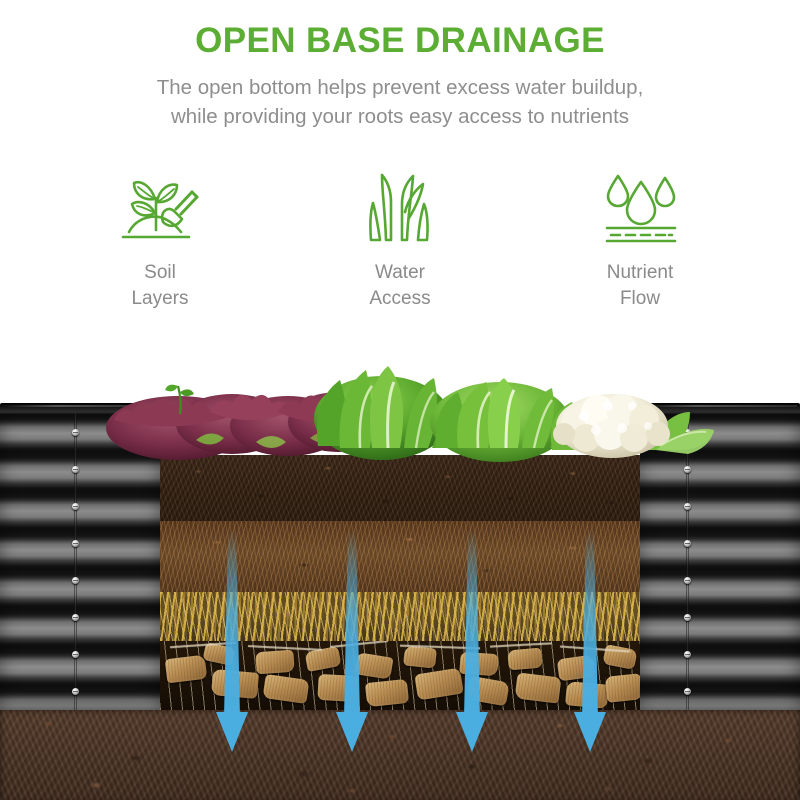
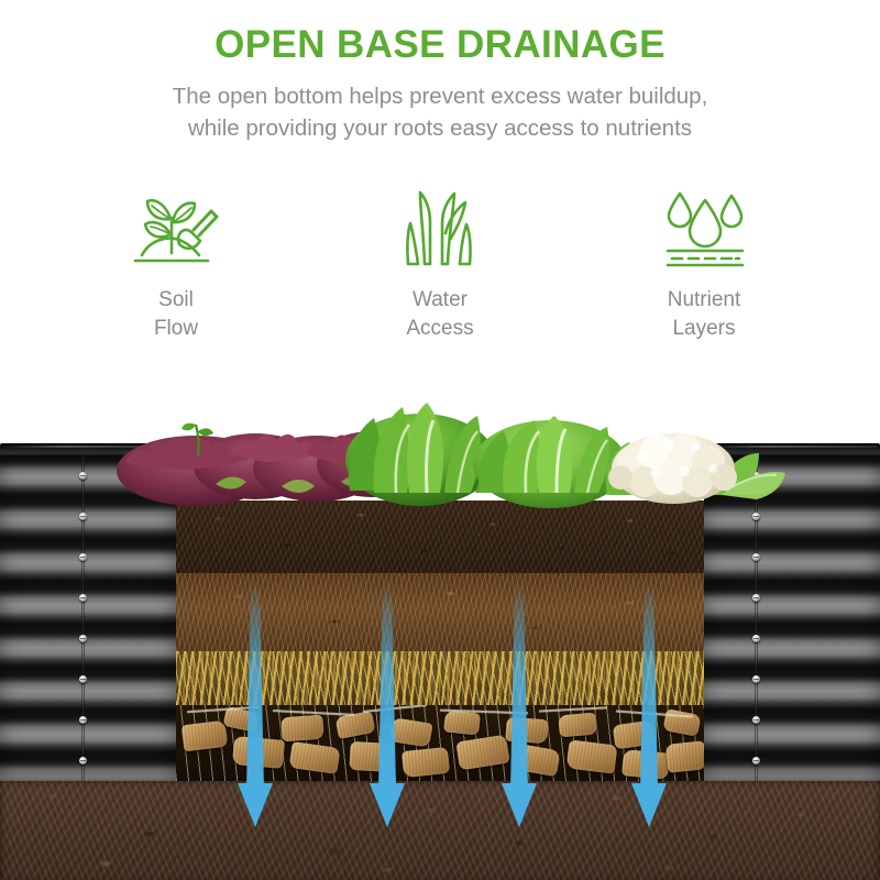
  OPEN BASE DRAINAGE
  The open bottom helps prevent excess water buildup,
  while providing your roots easy access to nutrients
  Soil
- Layers
+ Flow
  Water
  Access
  Nutrient
- Flow
+ Layers
